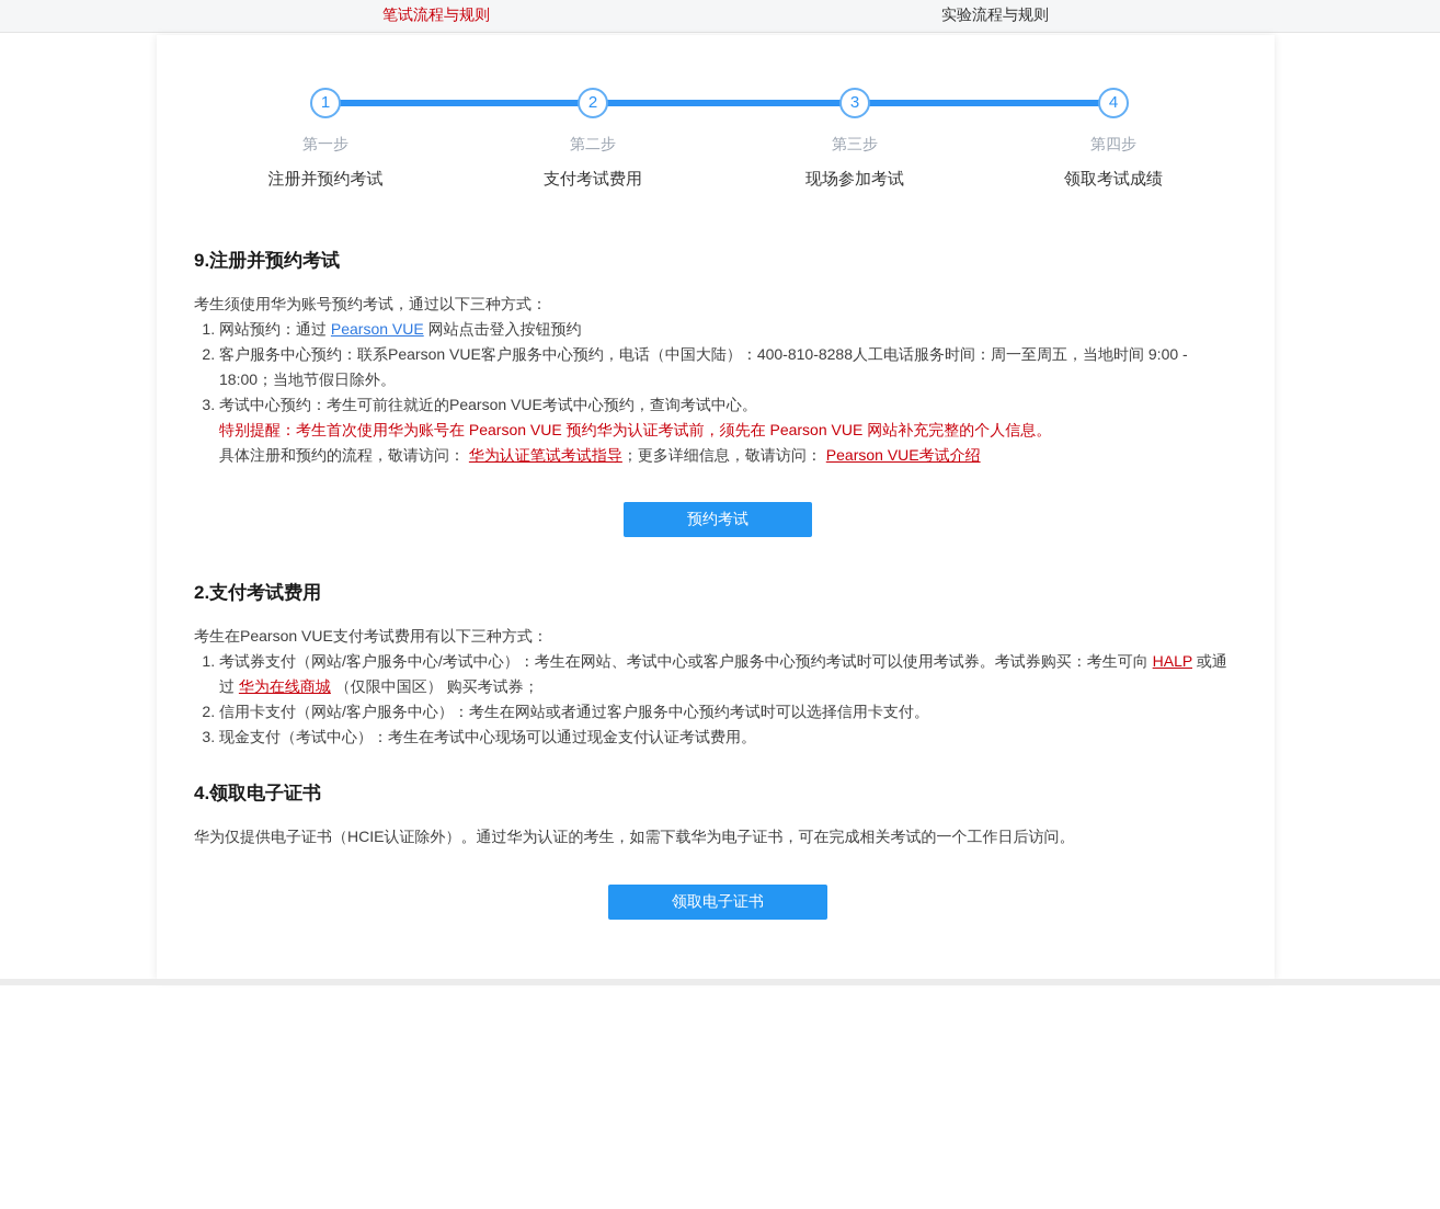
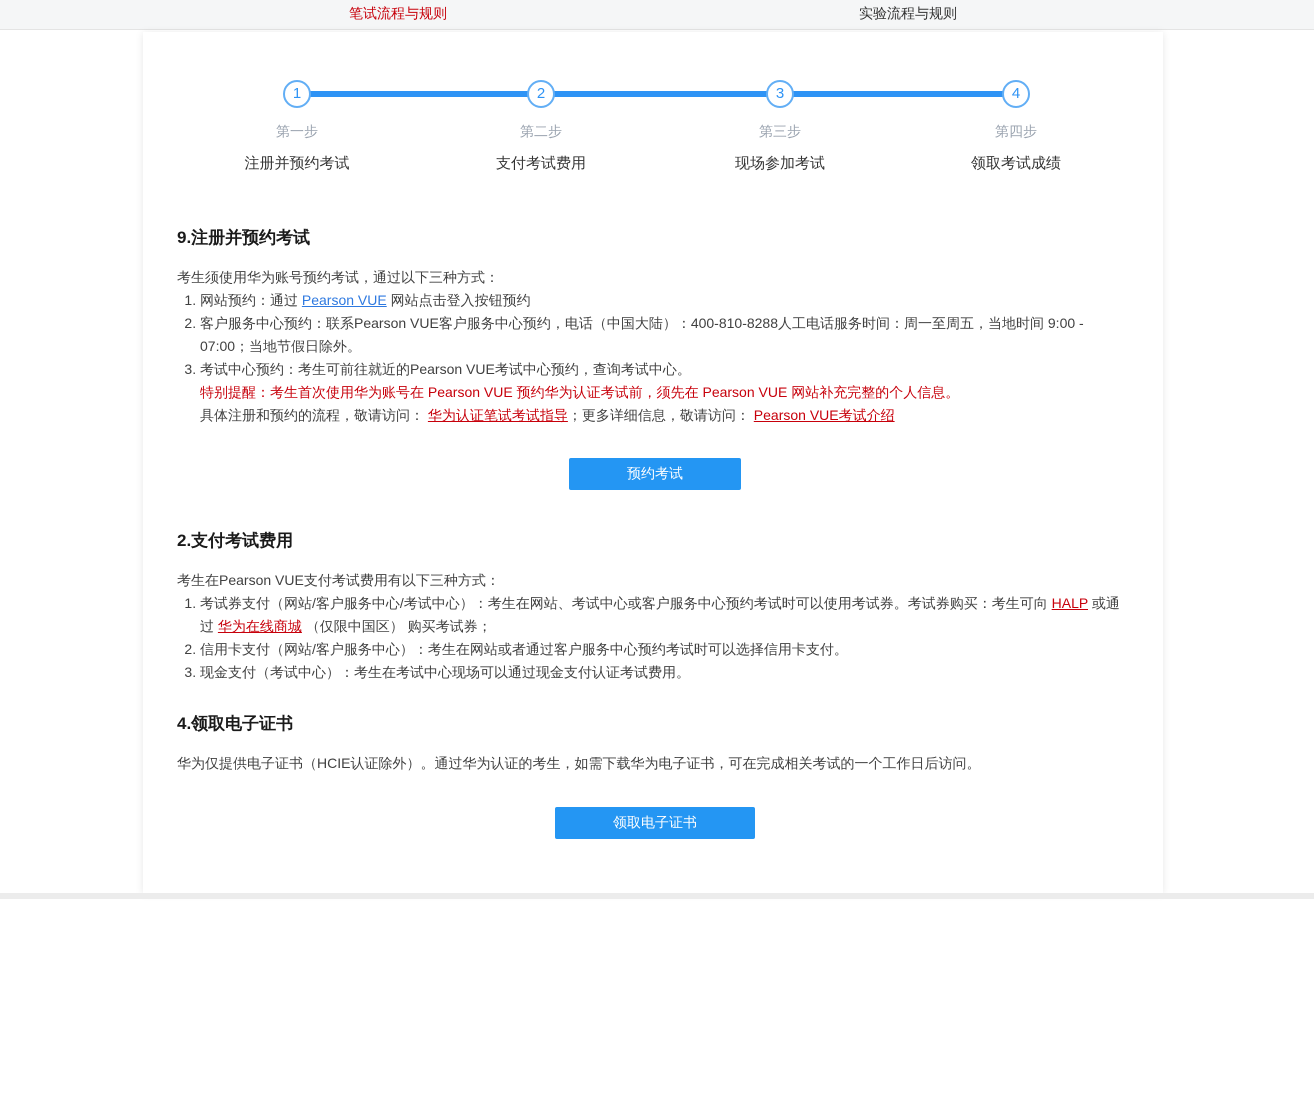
  笔试流程与规则
  实验流程与规则
  1
  第一步
  注册并预约考试
  2
  第二步
  支付考试费用
  3
  第三步
  现场参加考试
  4
  第四步
  领取考试成绩
  9.注册并预约考试
  考生须使用华为账号预约考试，通过以下三种方式：
  网站预约：通过 Pearson VUE 网站点击登入按钮预约
- 客户服务中心预约：联系Pearson VUE客户服务中心预约，电话（中国大陆）：400-810-8288人工电话服务时间：周一至周五，当地时间 9:00 - 18:00；当地节假日除外。
+ 客户服务中心预约：联系Pearson VUE客户服务中心预约，电话（中国大陆）：400-810-8288人工电话服务时间：周一至周五，当地时间 9:00 - 07:00；当地节假日除外。
  考试中心预约：考生可前往就近的Pearson VUE考试中心预约，查询考试中心。
  特别提醒：考生首次使用华为账号在 Pearson VUE 预约华为认证考试前，须先在 Pearson VUE 网站补充完整的个人信息。
  具体注册和预约的流程，敬请访问： 华为认证笔试考试指导；更多详细信息，敬请访问： Pearson VUE考试介绍
  预约考试
  2.支付考试费用
  考生在Pearson VUE支付考试费用有以下三种方式：
  考试券支付（网站/客户服务中心/考试中心）：考生在网站、考试中心或客户服务中心预约考试时可以使用考试券。考试券购买：考生可向 HALP 或通过 华为在线商城 （仅限中国区） 购买考试券；
  信用卡支付（网站/客户服务中心）：考生在网站或者通过客户服务中心预约考试时可以选择信用卡支付。
  现金支付（考试中心）：考生在考试中心现场可以通过现金支付认证考试费用。
  4.领取电子证书
  华为仅提供电子证书（HCIE认证除外）。通过华为认证的考生，如需下载华为电子证书，可在完成相关考试的一个工作日后访问。
  领取电子证书
